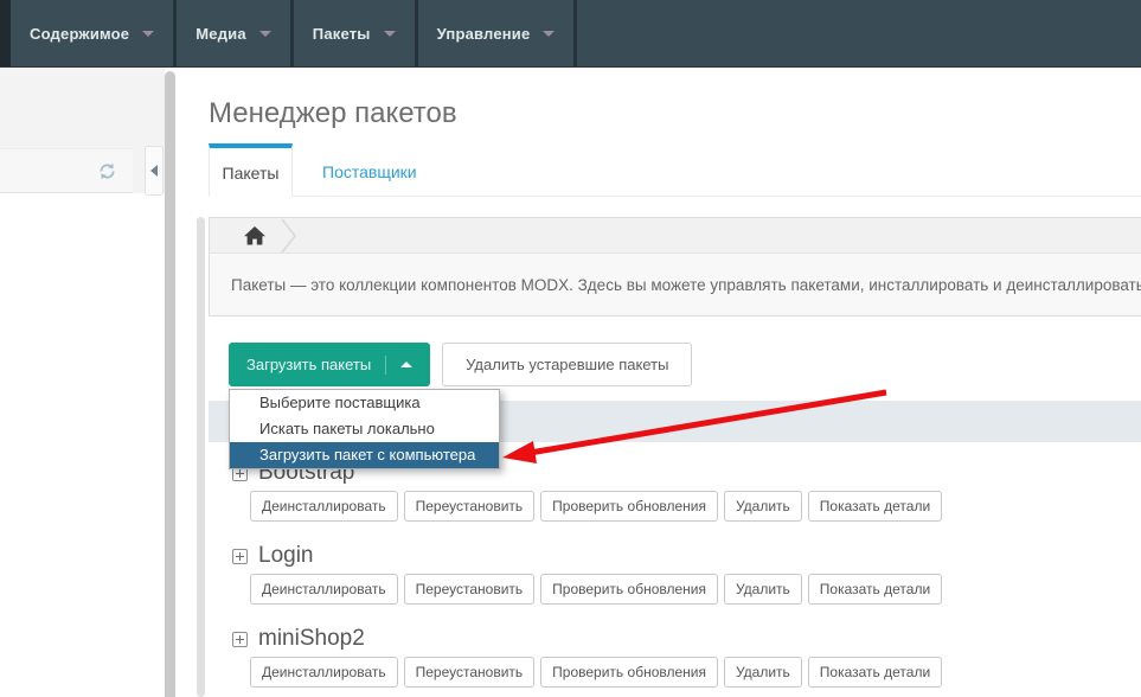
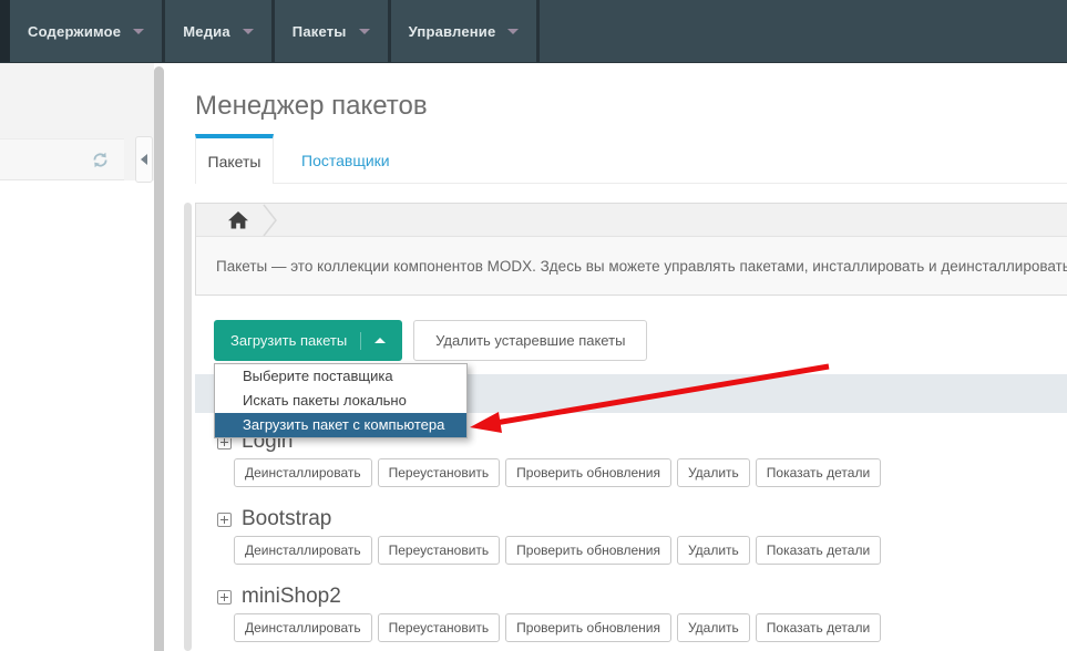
  Содержимое
  Медиа
  Пакеты
  Управление
  Менеджер пакетов
  Пакеты
  Поставщики
  Пакеты — это коллекции компонентов MODX. Здесь вы можете управлять пакетами, инсталлировать и деинсталлировать
  Загрузить пакеты
  Удалить устаревшие пакеты
- Bootstrap
+ Login
  Деинсталлировать
  Переустановить
  Проверить обновления
  Удалить
  Показать детали
- Login
+ Bootstrap
  Деинсталлировать
  Переустановить
  Проверить обновления
  Удалить
  Показать детали
  miniShop2
  Деинсталлировать
  Переустановить
  Проверить обновления
  Удалить
  Показать детали
  Выберите поставщика
  Искать пакеты локально
  Загрузить пакет с компьютера
